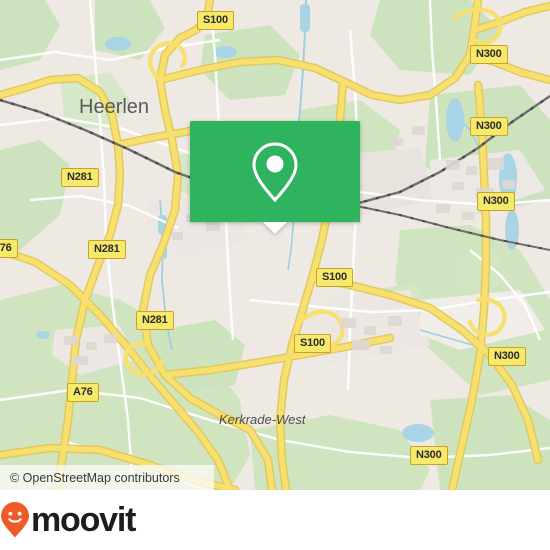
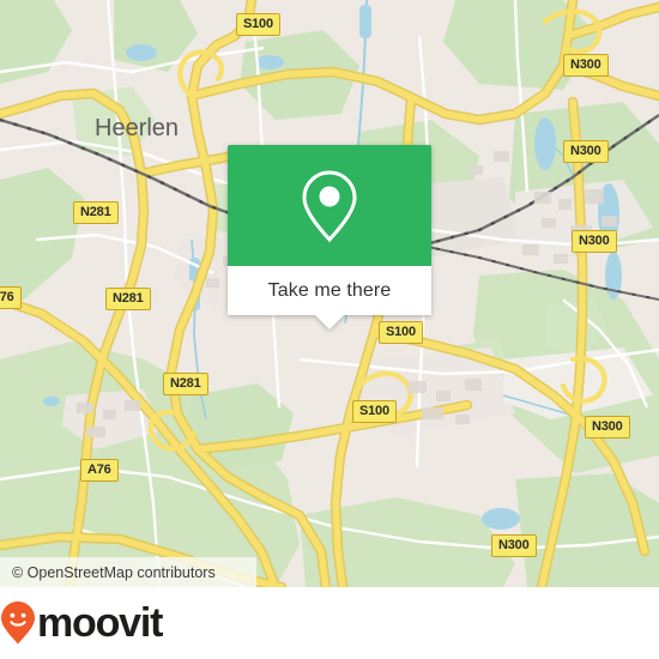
  Heerlen
- Kerkrade-West
  S100
  N300
  N300
  N300
  N281
  N281
  N281
  A76
  S100
  S100
  N300
  N300
+ Take me there
  © OpenStreetMap contributors
  moovit
